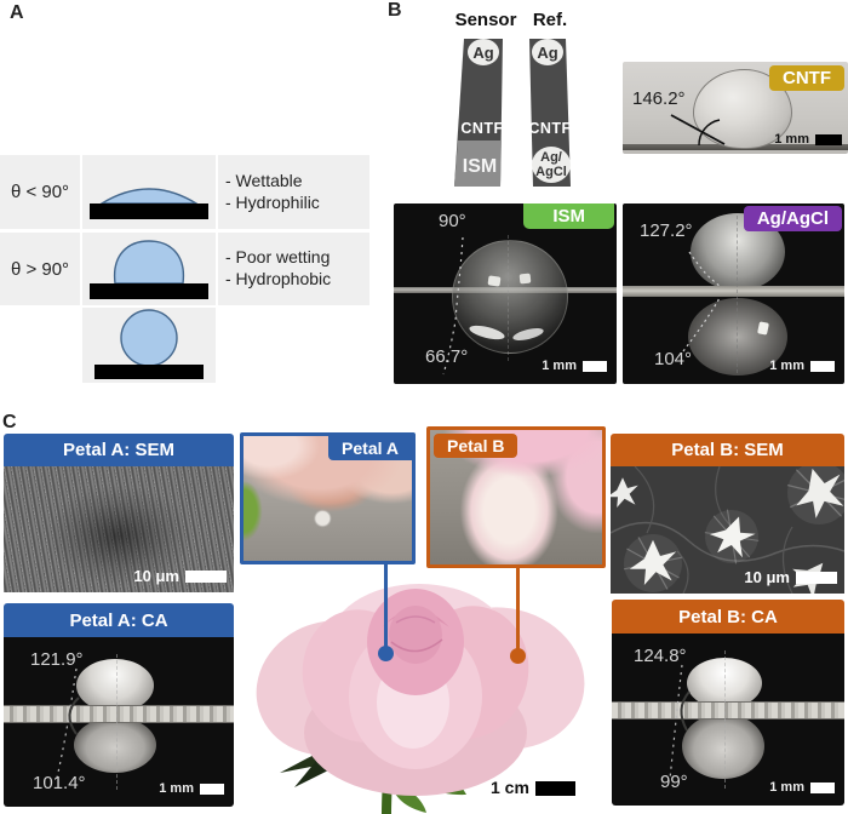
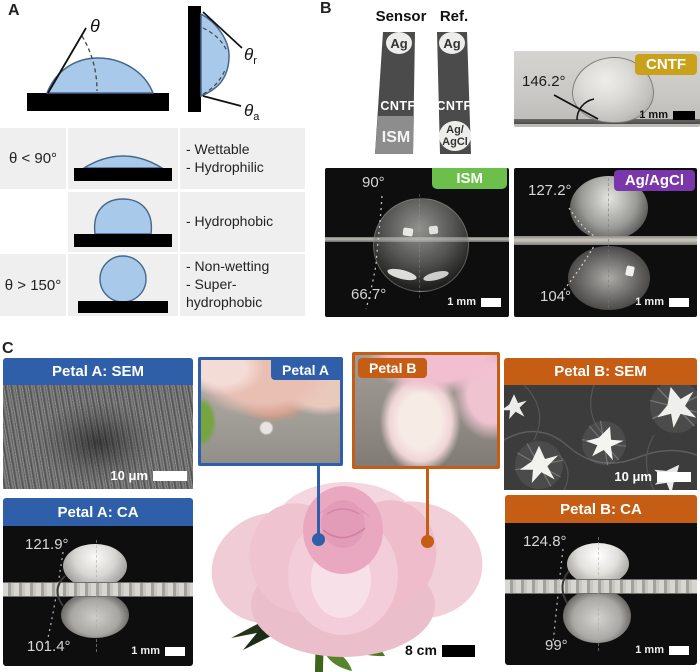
  A
+ θ
+ θr
+ θa
  θ < 90°
  - Wettable
  - Hydrophilic
- θ > 90°
- - Poor wetting
  - Hydrophobic
+ θ > 150°
+ - Non-wetting
+ - Super-
+ hydrophobic
  B
  Sensor
  Ref.
  Ag
  CNTF
  ISM
  Ag
  CNTF
  Ag/
  AgCl
  146.2°
  CNTF
  1 mm
  90°
  66.7°
  ISM
  1 mm
  127.2°
  104°
  Ag/AgCl
  1 mm
  C
  Petal A: SEM
  10 μm
  Petal A
  Petal B
  Petal B: SEM
  10 μm
- 1 cm
+ 8 cm
  Petal A: CA
  121.9°
  101.4°
  1 mm
  Petal B: CA
  124.8°
  99°
  1 mm
